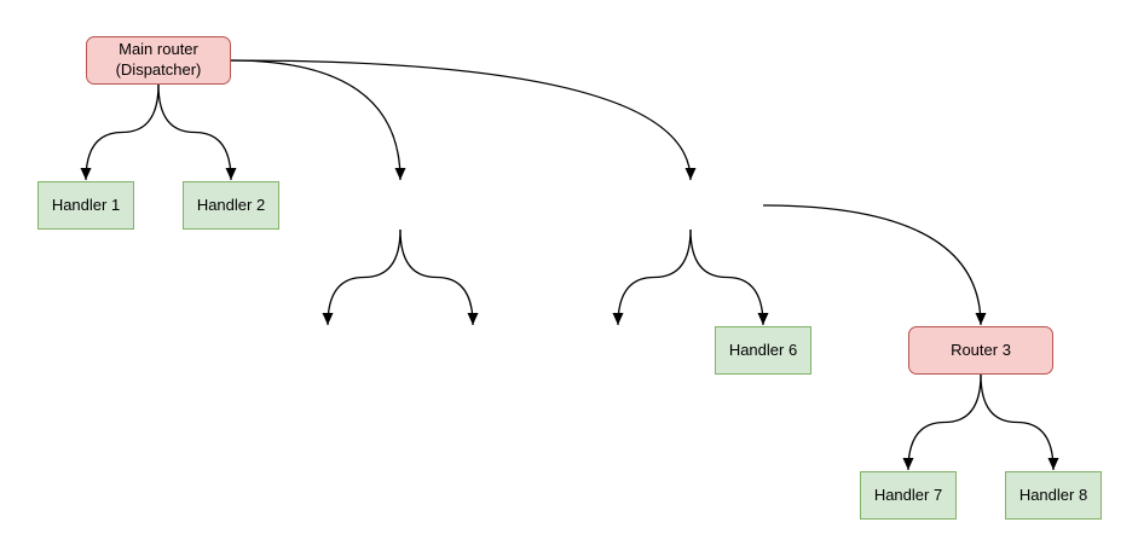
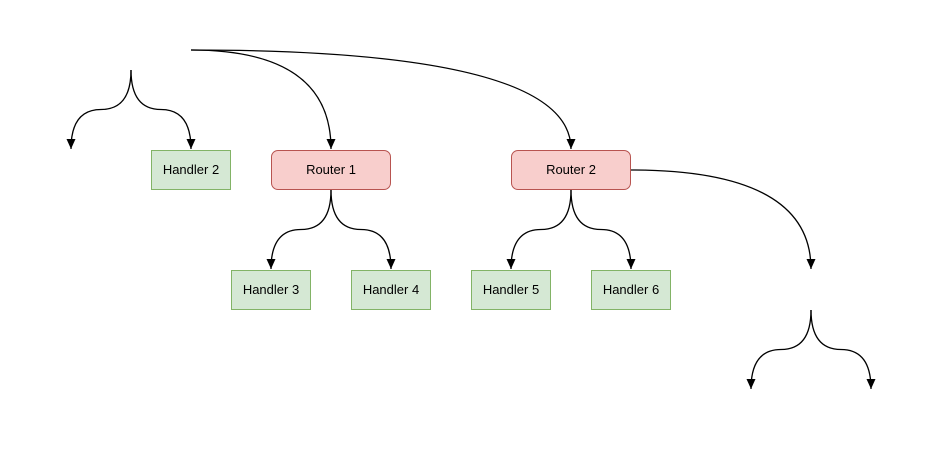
- Main router
- (Dispatcher)
- Handler 1
  Handler 2
+ Router 1
+ Router 2
+ Handler 3
+ Handler 4
+ Handler 5
  Handler 6
- Router 3
- Handler 7
- Handler 8
